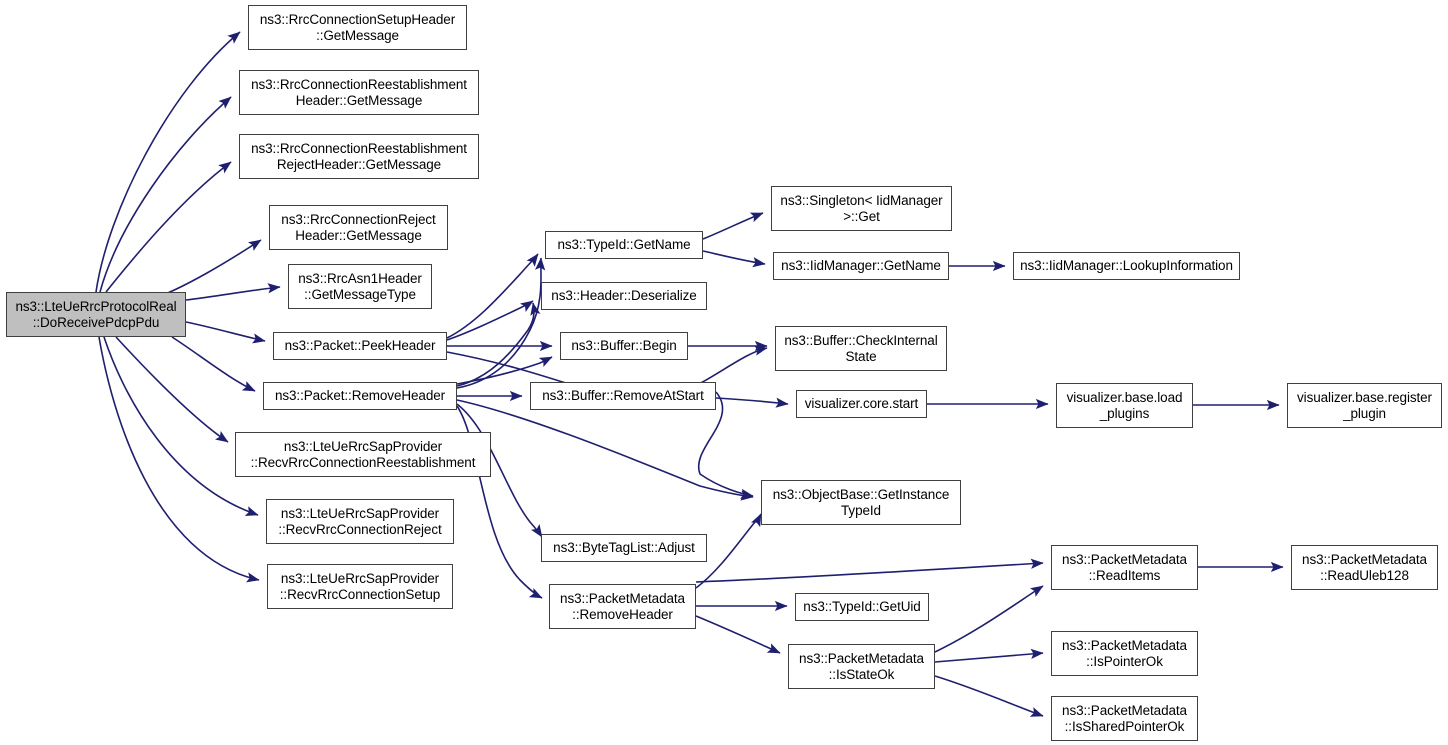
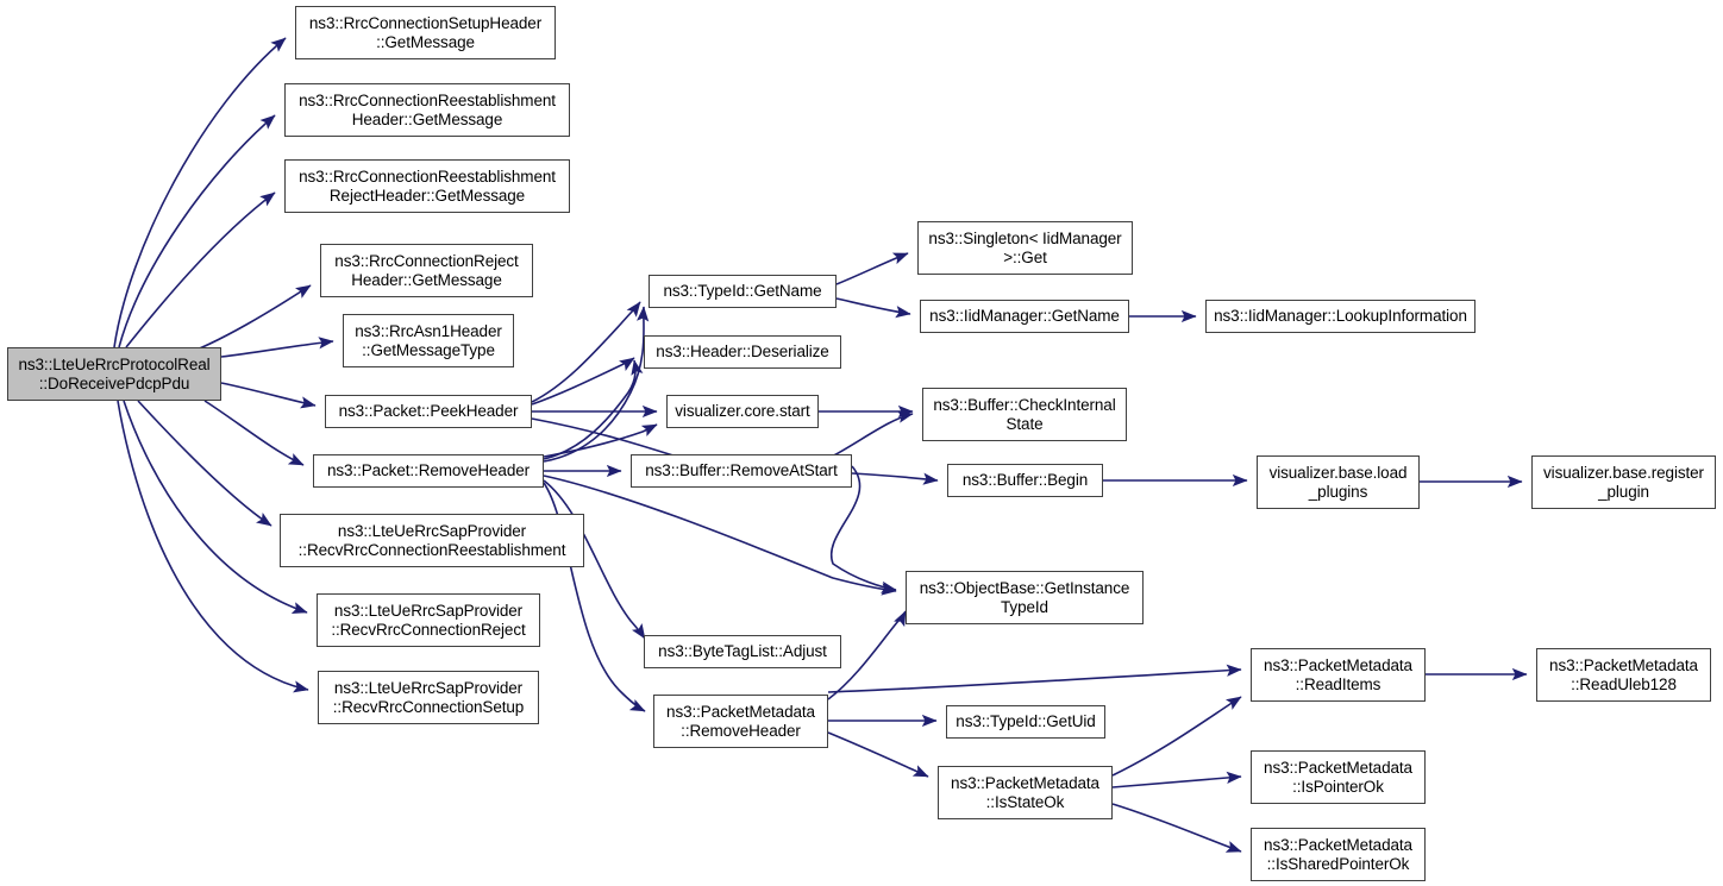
  ns3::LteUeRrcProtocolReal
  ::DoReceivePdcpPdu
  ns3::RrcConnectionSetupHeader
  ::GetMessage
  ns3::RrcConnectionReestablishment
  Header::GetMessage
  ns3::RrcConnectionReestablishment
  RejectHeader::GetMessage
  ns3::RrcConnectionReject
  Header::GetMessage
  ns3::RrcAsn1Header
  ::GetMessageType
  ns3::Packet::PeekHeader
  ns3::Packet::RemoveHeader
  ns3::LteUeRrcSapProvider
  ::RecvRrcConnectionReestablishment
  ns3::LteUeRrcSapProvider
  ::RecvRrcConnectionReject
  ns3::LteUeRrcSapProvider
  ::RecvRrcConnectionSetup
  ns3::TypeId::GetName
  ns3::Header::Deserialize
- ns3::Buffer::Begin
+ visualizer.core.start
  ns3::Buffer::RemoveAtStart
  ns3::ByteTagList::Adjust
  ns3::PacketMetadata
  ::RemoveHeader
  ns3::Singleton< IidManager
  >::Get
  ns3::IidManager::GetName
  ns3::Buffer::CheckInternal
  State
- visualizer.core.start
+ ns3::Buffer::Begin
  ns3::ObjectBase::GetInstance
  TypeId
  ns3::TypeId::GetUid
  ns3::PacketMetadata
  ::IsStateOk
  ns3::IidManager::LookupInformation
  visualizer.base.load
  _plugins
  visualizer.base.register
  _plugin
  ns3::PacketMetadata
  ::ReadItems
  ns3::PacketMetadata
  ::IsPointerOk
  ns3::PacketMetadata
  ::IsSharedPointerOk
  ns3::PacketMetadata
  ::ReadUleb128
